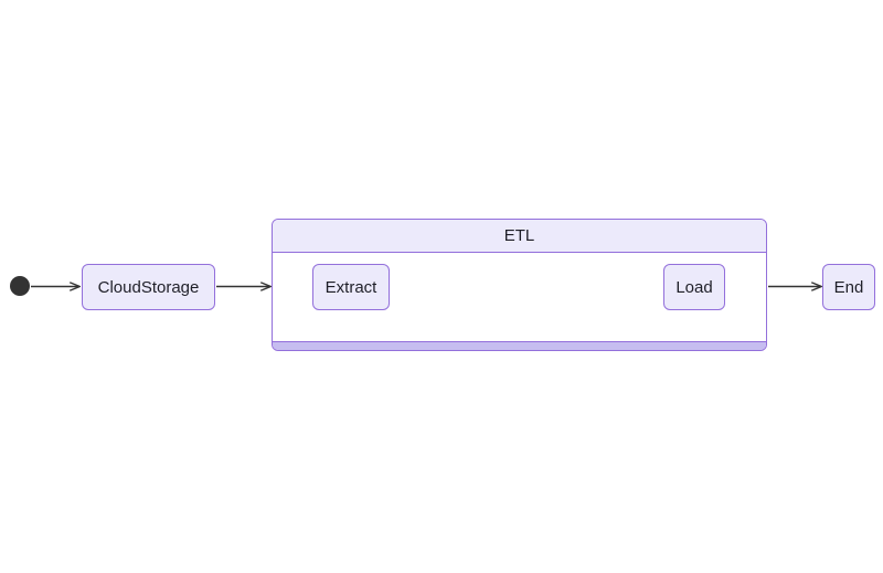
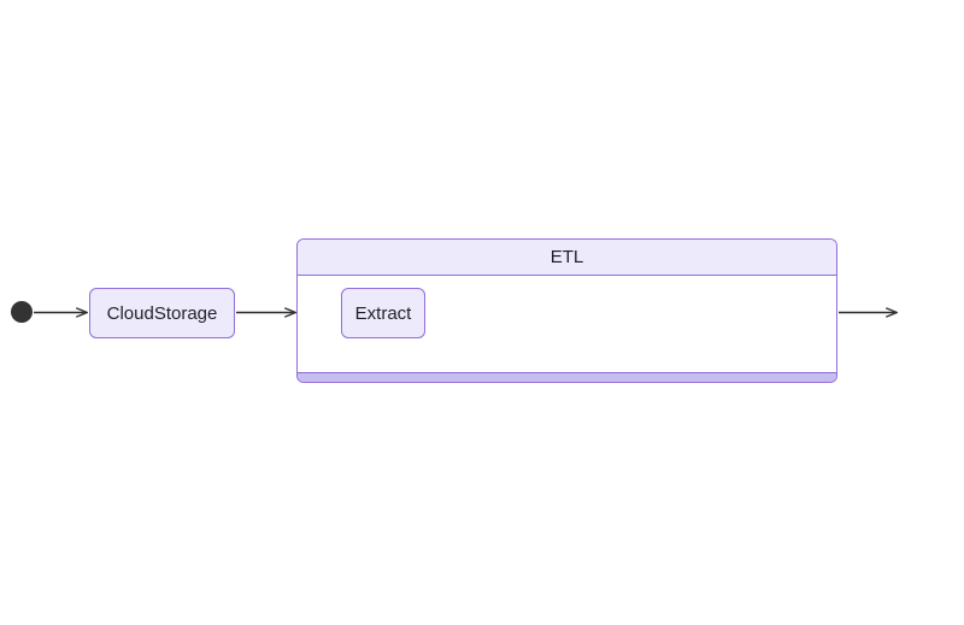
  CloudStorage
  ETL
  Extract
- Load
- End
